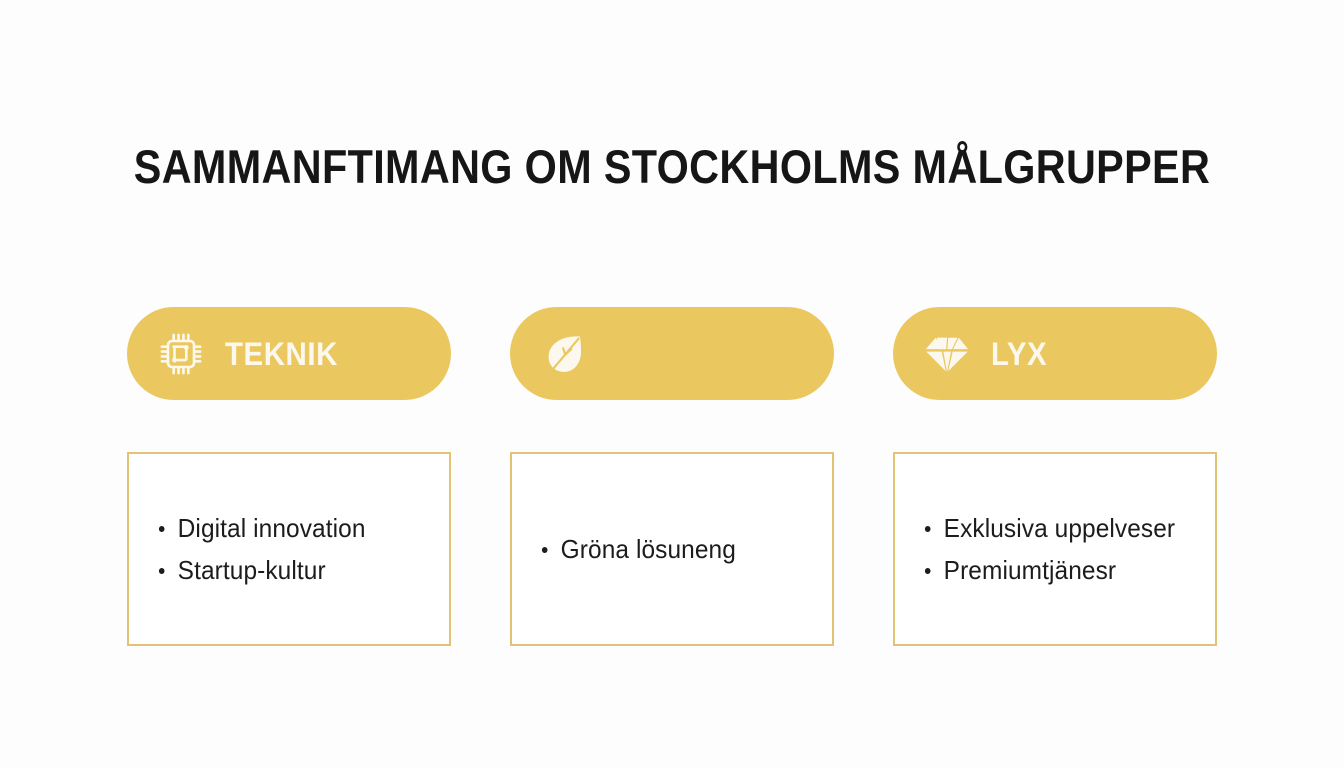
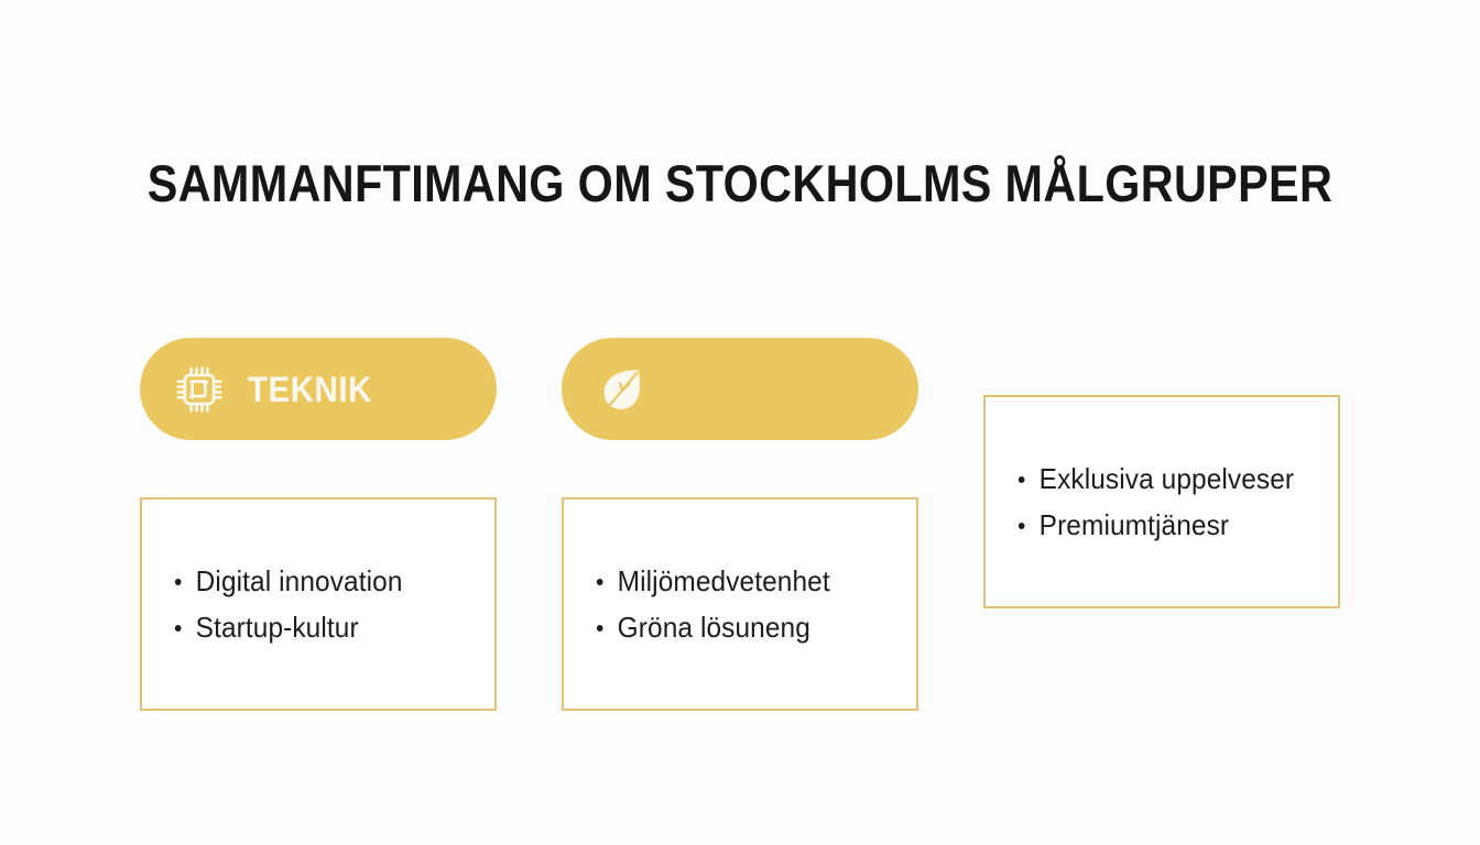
  SAMMANFTIMANG OM STOCKHOLMS MÅLGRUPPER
  TEKNIK
  Digital innovation
  Startup-kultur
+ Miljömedvetenhet
  Gröna lösuneng
- LYX
  Exklusiva uppelveser
  Premiumtjänesr
